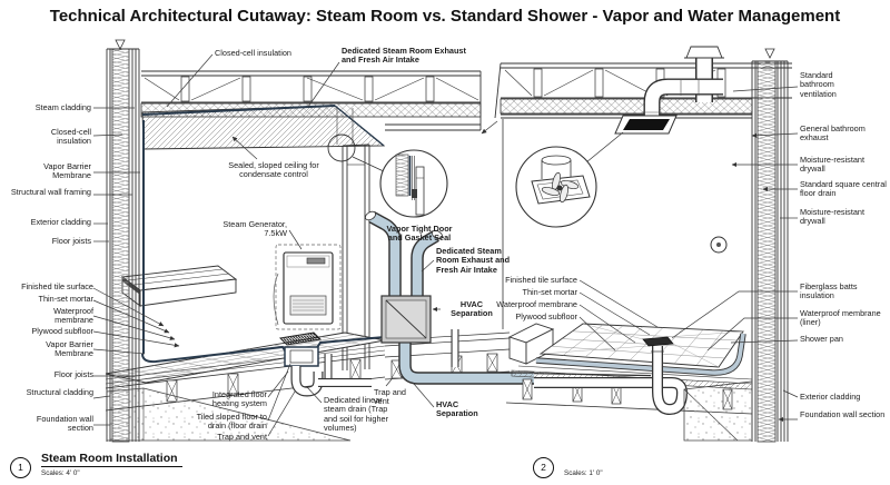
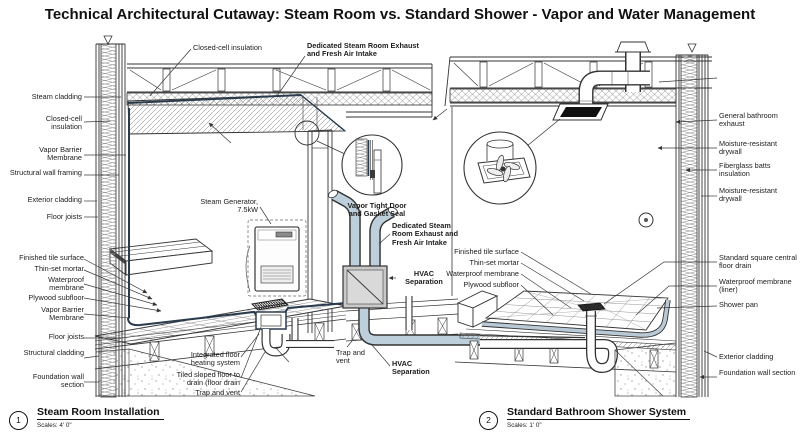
  Technical Architectural Cutaway: Steam Room vs. Standard Shower - Vapor and Water Management
  Steam cladding
  Closed-cell insulation
  Vapor Barrier Membrane
  Structural wall framing
  Exterior cladding
  Floor joists
  Finished tile surface
  Thin-set mortar
  Waterproof membrane
  Plywood subfloor
  Vapor Barrier Membrane
  Floor joists
  Structural cladding
  Foundation wall section
  Closed-cell insulation
  Dedicated Steam Room Exhaust and Fresh Air Intake
- Sealed, sloped ceiling for condensate control
  Steam Generator, 7.5kW
  Vapor Tight Door and Gasket Seal
  Dedicated Steam Room Exhaust and Fresh Air Intake
  HVAC Separation
  Integrated floor heating system
  Tiled sloped floor to drain (floor drain
  Trap and vent
- Dedicated linear steam drain (Trap and soil for higher volumes)
  Trap and vent
  HVAC Separation
  Finished tile surface
  Thin-set mortar
  Waterproof membrane
  Plywood subfloor
- Standard bathroom ventilation
  General bathroom exhaust
  Moisture-resistant drywall
- Standard square central floor drain
+ Fiberglass batts insulation
  Moisture-resistant drywall
- Fiberglass batts insulation
+ Standard square central floor drain
  Waterproof membrane (liner)
  Shower pan
  Exterior cladding
  Foundation wall section
  1
  Steam Room Installation
  2
+ Standard Bathroom Shower System
